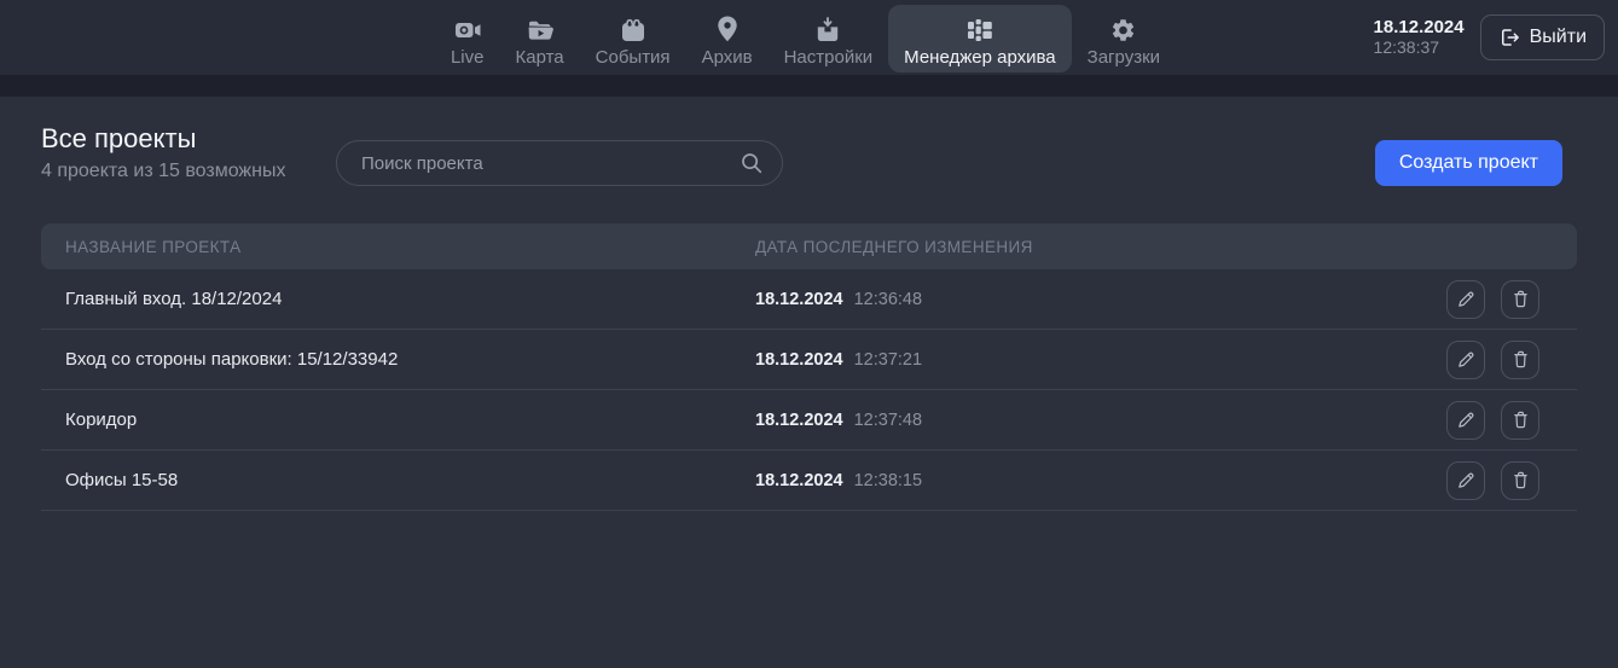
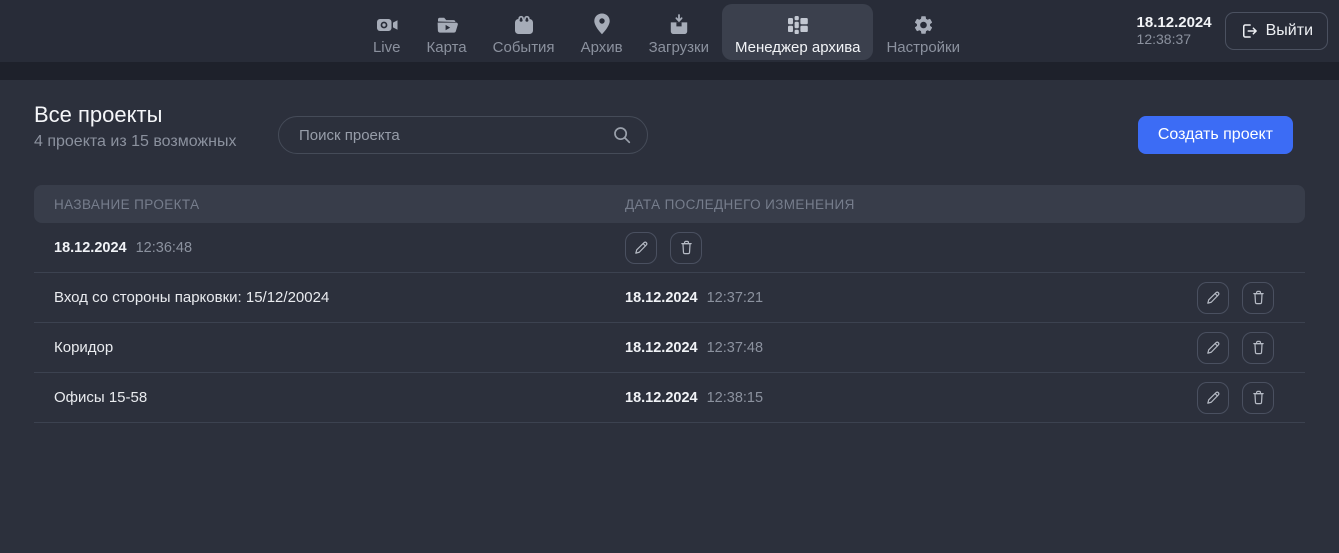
  Live
  Карта
  События
  Архив
- Настройки
+ Загрузки
  Менеджер архива
- Загрузки
+ Настройки
  18.12.2024
  12:38:37
  Выйти
  Все проекты
  4 проекта из 15 возможных
  Поиск проекта
  Создать проект
  НАЗВАНИЕ ПРОЕКТА
  ДАТА ПОСЛЕДНЕГО ИЗМЕНЕНИЯ
- Главный вход. 18/12/2024
  18.12.2024 12:36:48
- Вход со стороны парковки: 15/12/33942
+ Вход со стороны парковки: 15/12/20024
  18.12.2024 12:37:21
  Коридор
  18.12.2024 12:37:48
  Офисы 15-58
  18.12.2024 12:38:15
